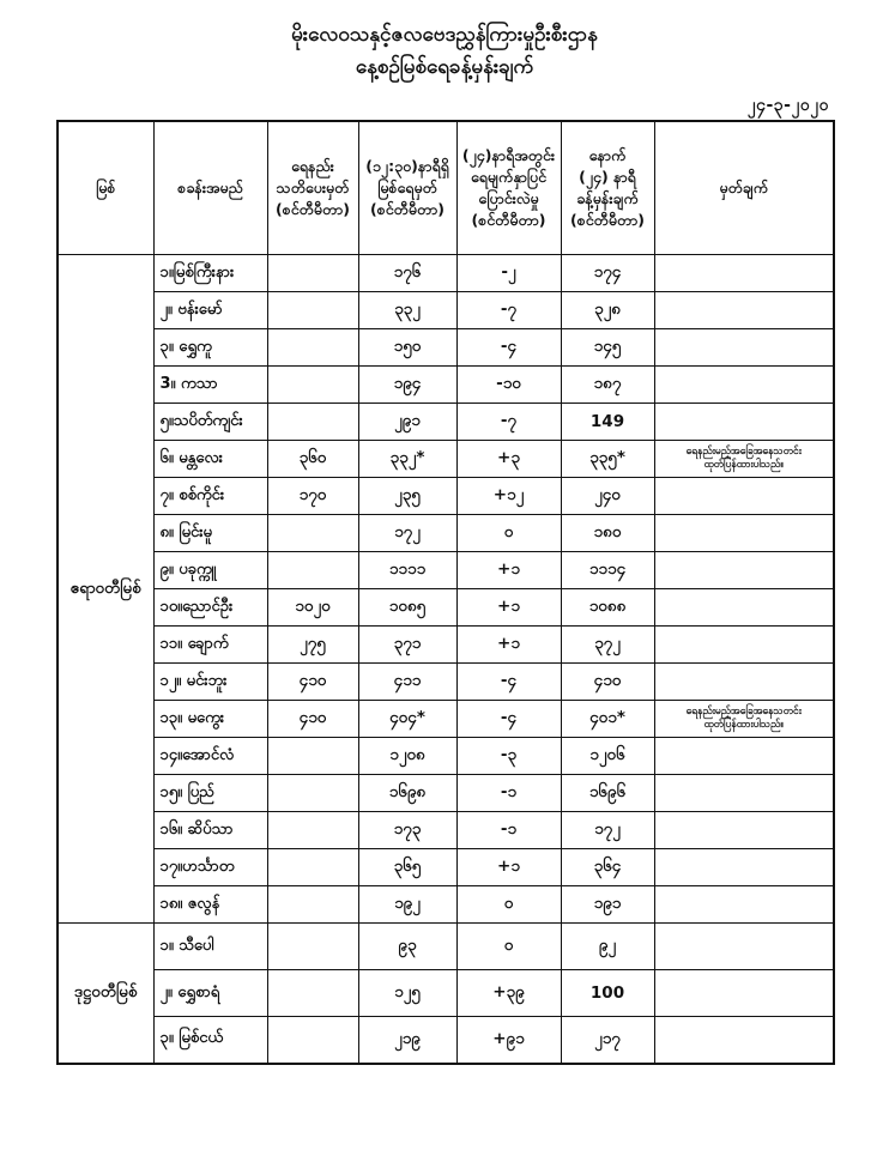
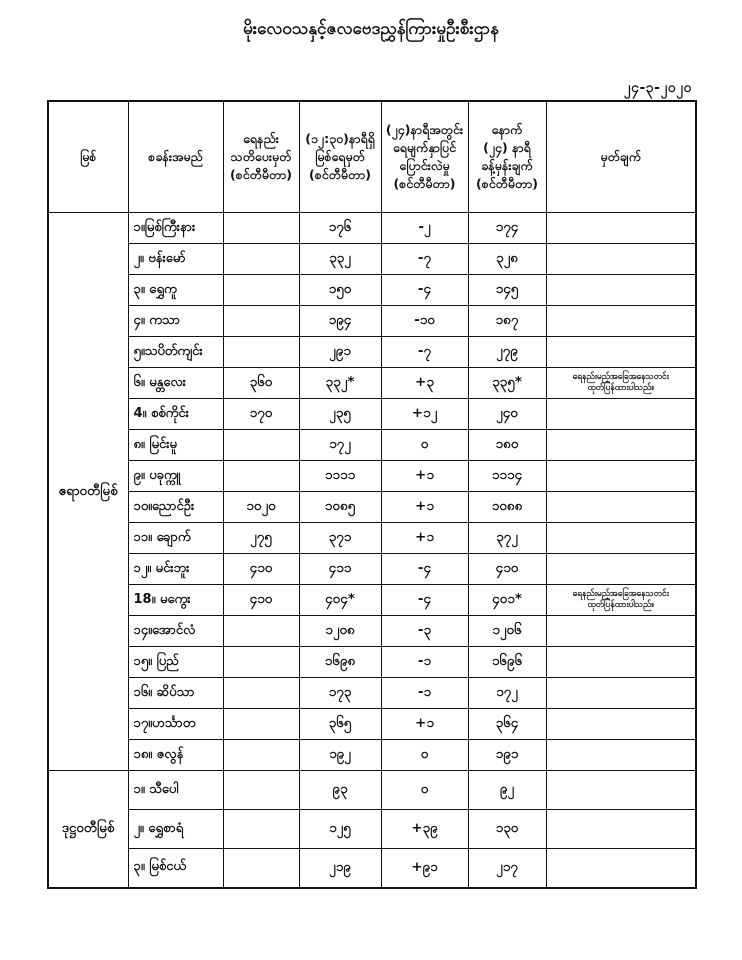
  မိုးလေဝသနှင့်ဇလဗေဒညွှန်ကြားမှုဦးစီးဌာန
- နေ့စဉ်မြစ်ရေခန့်မှန်းချက်
  ၂၄-၃-၂၀၂၀
  မြစ်	စခန်းအမည်	ရေနည်း သတိပေးမှတ် (စင်တီမီတာ)	(၁၂:၃၀)နာရီရှိ မြစ်ရေမှတ် (စင်တီမီတာ)	(၂၄)နာရီအတွင်း ရေမျက်နှာပြင် ပြောင်းလဲမှု (စင်တီမီတာ)	နောက် (၂၄) နာရီ ခန့်မှန်းချက် (စင်တီမီတာ)	မှတ်ချက်
  ဧရာဝတီမြစ်	၁။မြစ်ကြီးနား		၁၇၆	-၂	၁၇၄
  ၂။ ဗန်းမော်		၃၃၂	-၇	၃၂၈
  ၃။ ရွှေကူ		၁၅၀	-၄	၁၄၅
- 3။ ကသာ		၁၉၄	-၁၀	၁၈၇
+ ၄။ ကသာ		၁၉၄	-၁၀	၁၈၇
- ၅။သပိတ်ကျင်း		၂၉၁	-၇	149
+ ၅။သပိတ်ကျင်း		၂၉၁	-၇	၂၇၉
  ၆။ မန္တလေး	၃၆၀	၃၃၂*	+၃	၃၃၅*	ရေနည်းမည့်အခြေအနေသတင်း ထုတ်ပြန်ထားပါသည်။
- ၇။ စစ်ကိုင်း	၁၇၀	၂၃၅	+၁၂	၂၄၀
+ 4။ စစ်ကိုင်း	၁၇၀	၂၃၅	+၁၂	၂၄၀
  ၈။ မြင်းမူ		၁၇၂	၀	၁၈၀
  ၉။ ပခုက္ကူ		၁၁၁၁	+၁	၁၁၁၄
  ၁၀။ညောင်ဦး	၁၀၂၀	၁၀၈၅	+၁	၁၀၈၈
  ၁၁။ ချောက်	၂၇၅	၃၇၁	+၁	၃၇၂
  ၁၂။ မင်းဘူး	၄၁၀	၄၁၁	-၄	၄၁၀
- ၁၃။ မကွေး	၄၁၀	၄၀၄*	-၄	၄၀၁*	ရေနည်းမည့်အခြေအနေသတင်း ထုတ်ပြန်ထားပါသည်။
+ 18။ မကွေး	၄၁၀	၄၀၄*	-၄	၄၀၁*	ရေနည်းမည့်အခြေအနေသတင်း ထုတ်ပြန်ထားပါသည်။
  ၁၄။အောင်လံ		၁၂၀၈	-၃	၁၂၀၆
  ၁၅။ ပြည်		၁၆၉၈	-၁	၁၆၉၆
  ၁၆။ ဆိပ်သာ		၁၇၃	-၁	၁၇၂
  ၁၇။ဟင်္သာတ		၃၆၅	+၁	၃၆၄
  ၁၈။ ဇလွန်		၁၉၂	၀	၁၉၁
  ဒုဋ္ဌဝတီမြစ်	၁။ သီပေါ		၉၃	၀	၉၂
- ၂။ ရွှေစာရံ		၁၂၅	+၃၉	100
+ ၂။ ရွှေစာရံ		၁၂၅	+၃၉	၁၃၀
  ၃။ မြစ်ငယ်		၂၁၉	+၉၁	၂၁၇
